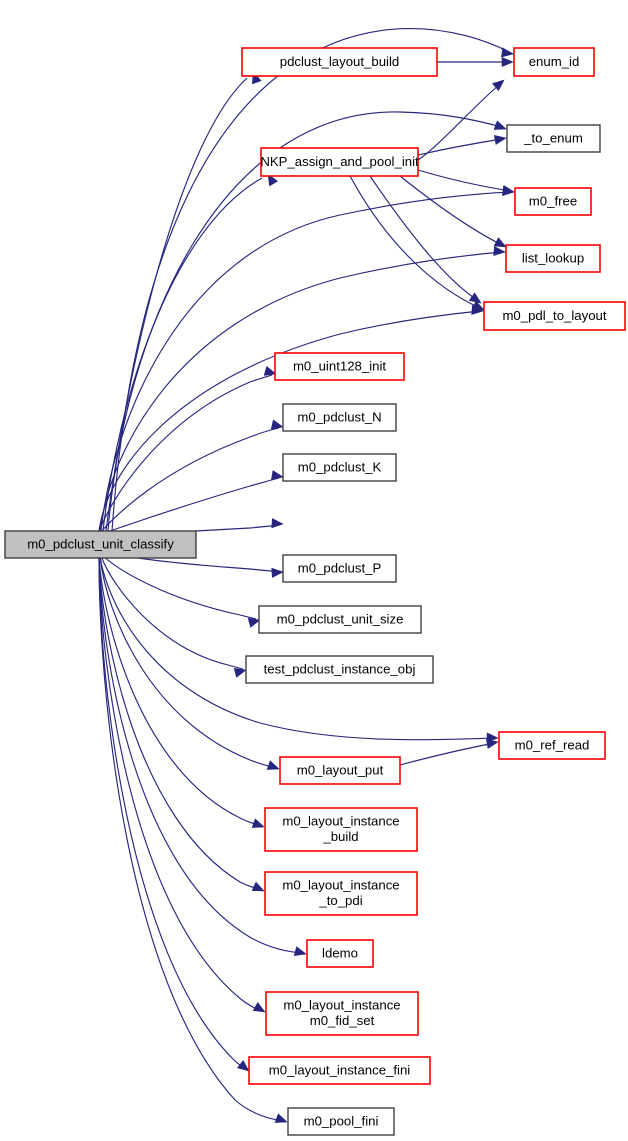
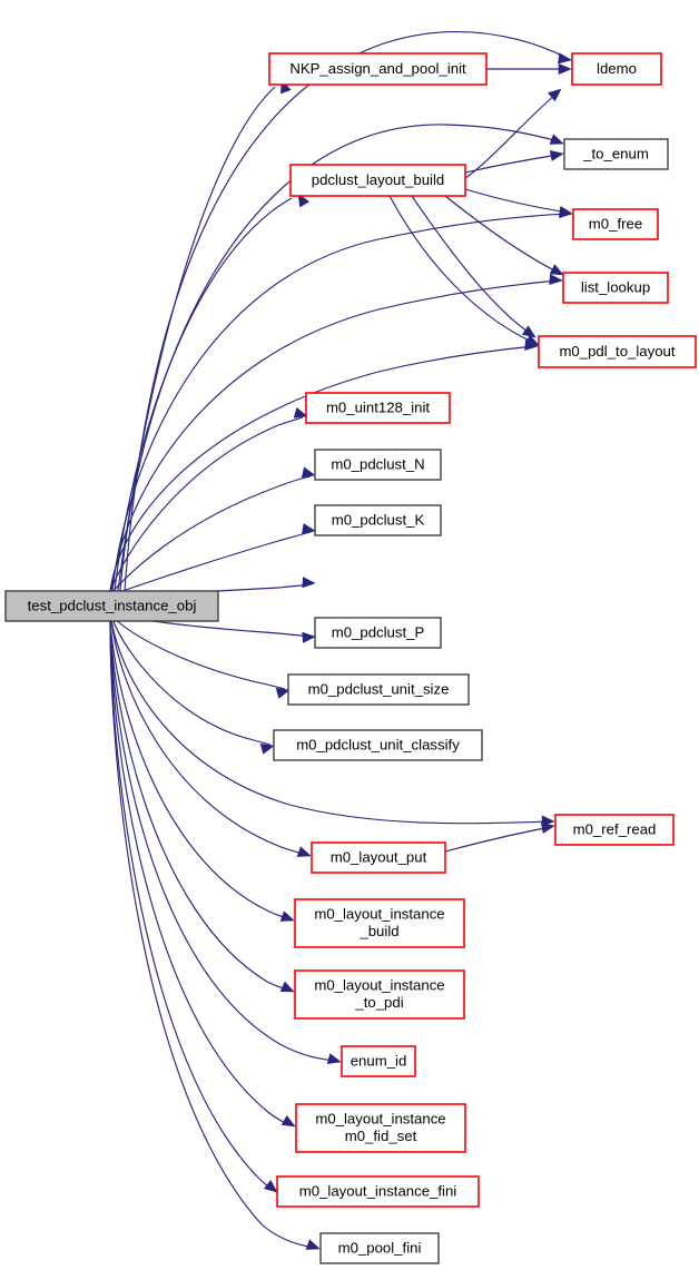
- m0_pdclust_unit_classify
+ test_pdclust_instance_obj
- pdclust_layout_build
+ NKP_assign_and_pool_init
- enum_id
+ ldemo
  _to_enum
- NKP_assign_and_pool_init
+ pdclust_layout_build
  m0_free
  list_lookup
  m0_pdl_to_layout
  m0_uint128_init
  m0_pdclust_N
  m0_pdclust_K
  m0_pdclust_P
  m0_pdclust_unit_size
- test_pdclust_instance_obj
+ m0_pdclust_unit_classify
  m0_ref_read
  m0_layout_put
  m0_layout_instance
  _build
  m0_layout_instance
  _to_pdi
- ldemo
+ enum_id
  m0_layout_instance
  m0_fid_set
  m0_layout_instance_fini
  m0_pool_fini
